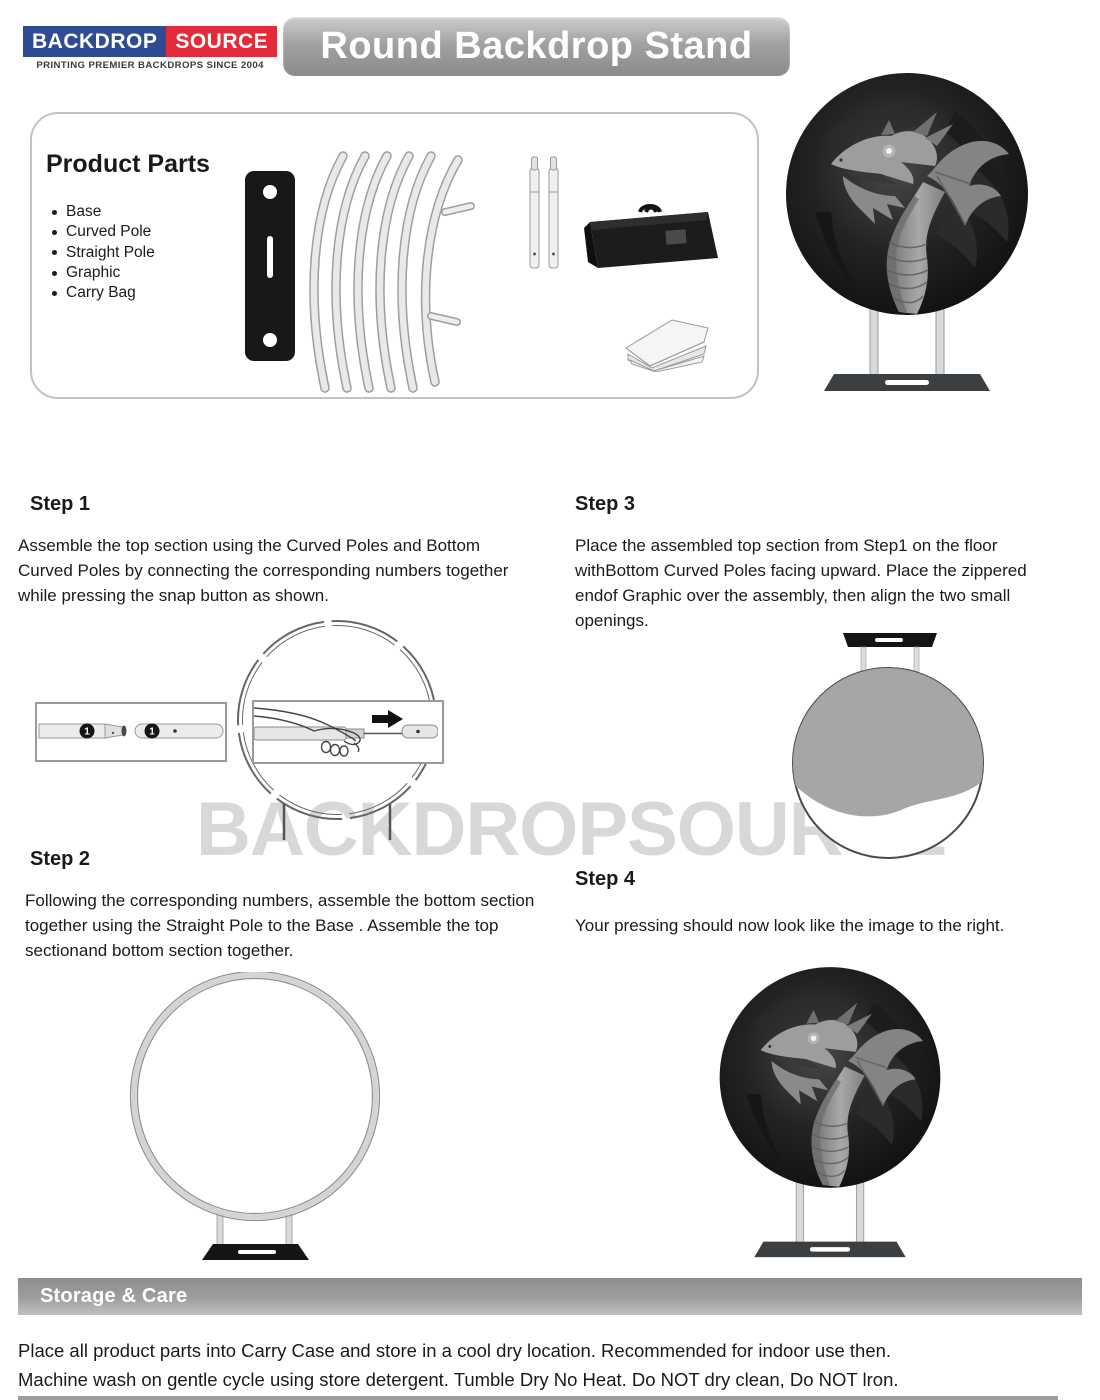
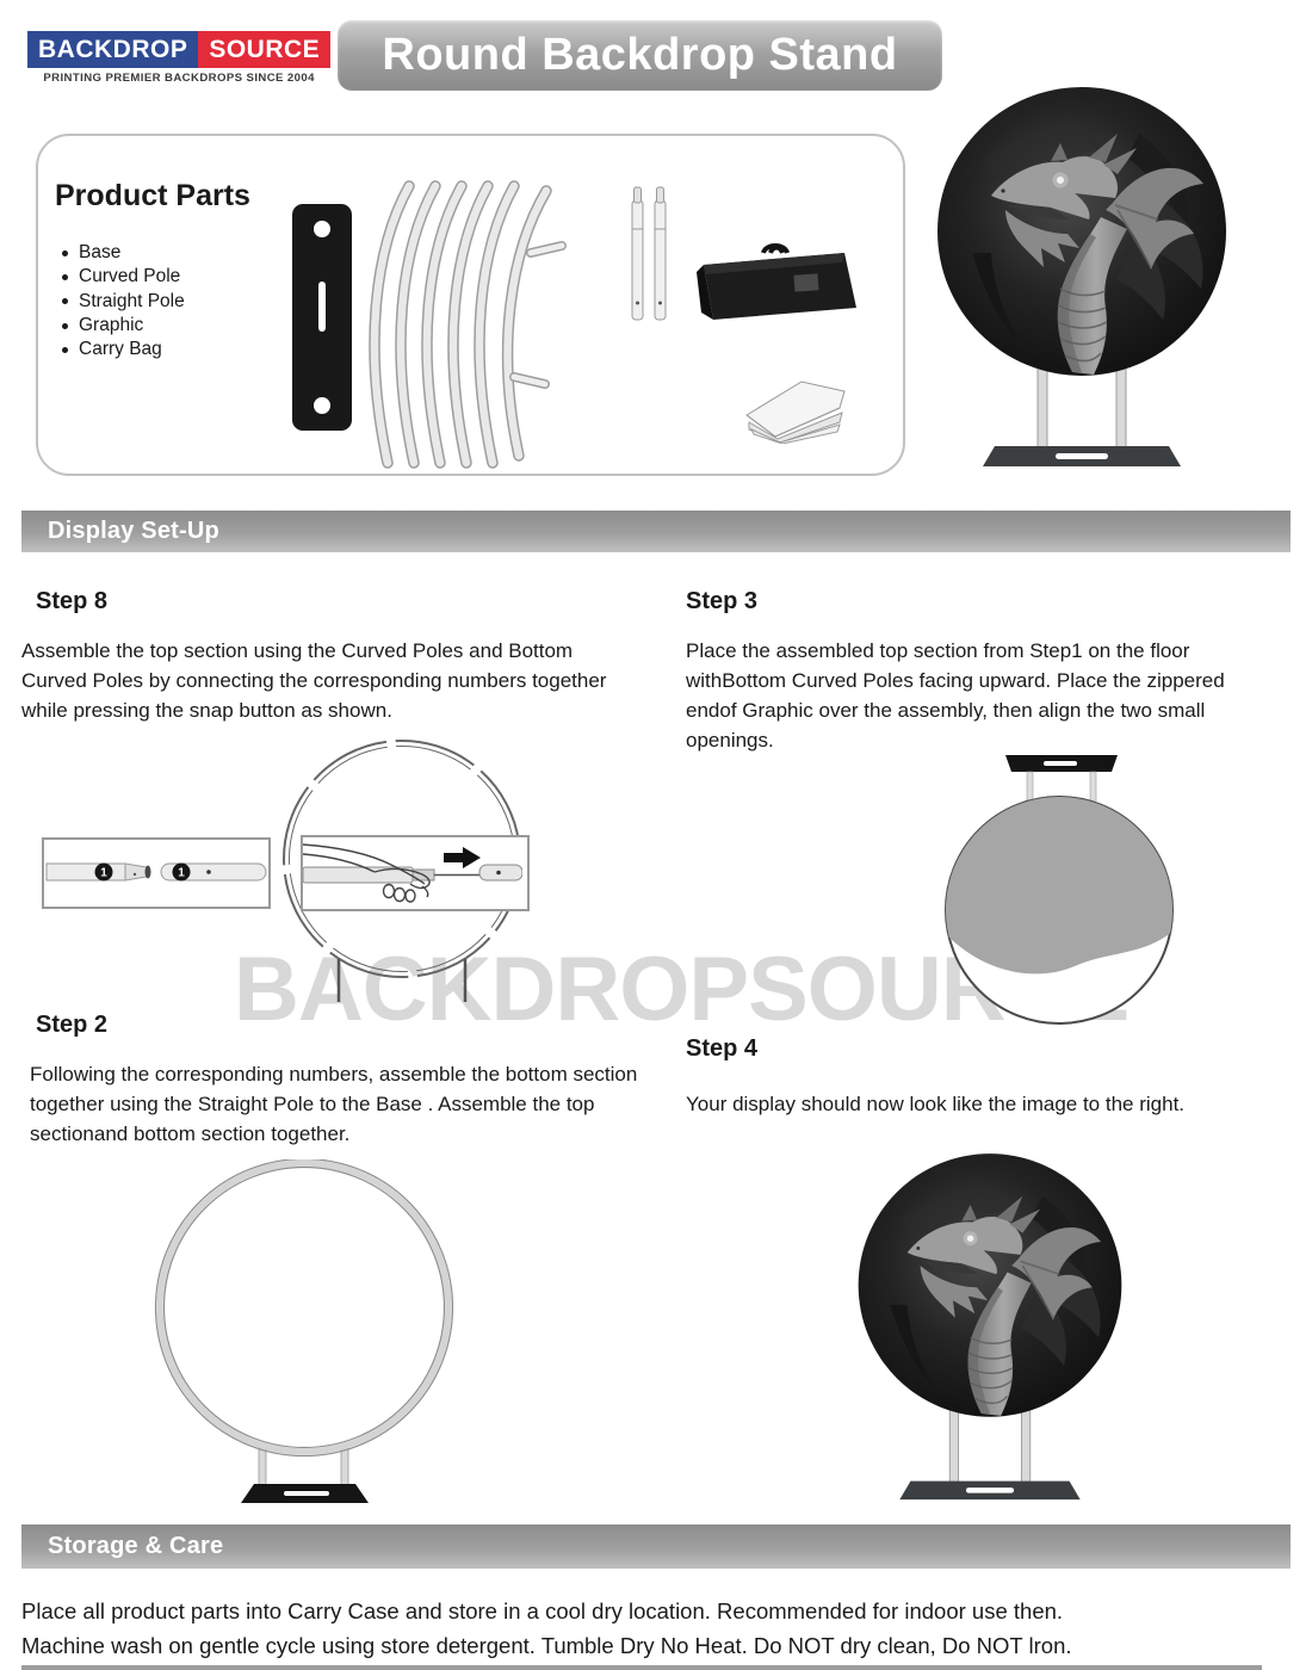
  BACKDROP
  SOURCE
  PRINTING PREMIER BACKDROPS SINCE 2004
  Round Backdrop Stand
  Product Parts
  Base
  Curved Pole
  Straight Pole
  Graphic
  Carry Bag
+ Display Set-Up
  BACKDROPSOUR
- Step 1
+ Step 8
  Assemble the top section using the Curved Poles and Bottom Curved Poles by connecting the corresponding numbers together while pressing the snap button as shown.
  1
  1
  Step 3
  Place the assembled top section from Step1 on the floor withBottom Curved Poles facing upward. Place the zippered endof Graphic over the assembly, then align the two small openings.
  Step 2
  Following the corresponding numbers, assemble the bottom section together using the Straight Pole to the Base . Assemble the top sectionand bottom section together.
  Step 4
- Your pressing should now look like the image to the right.
+ Your display should now look like the image to the right.
  Storage & Care
  Place all product parts into Carry Case and store in a cool dry location. Recommended for indoor use then.
  Machine wash on gentle cycle using store detergent. Tumble Dry No Heat. Do NOT dry clean, Do NOT lron.
